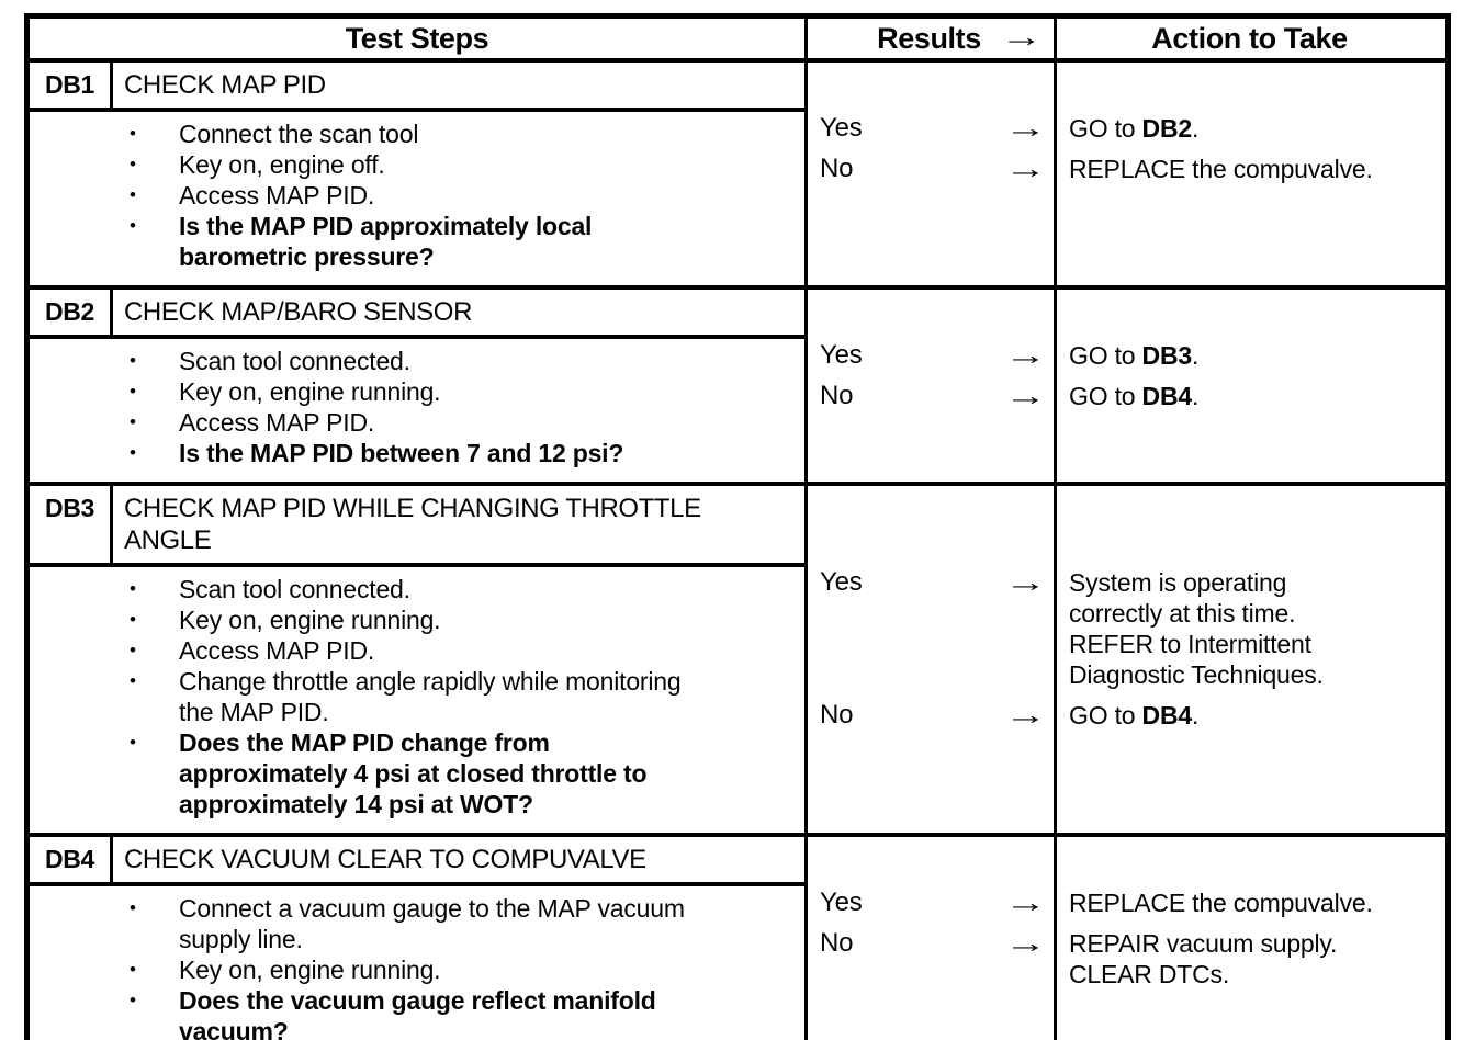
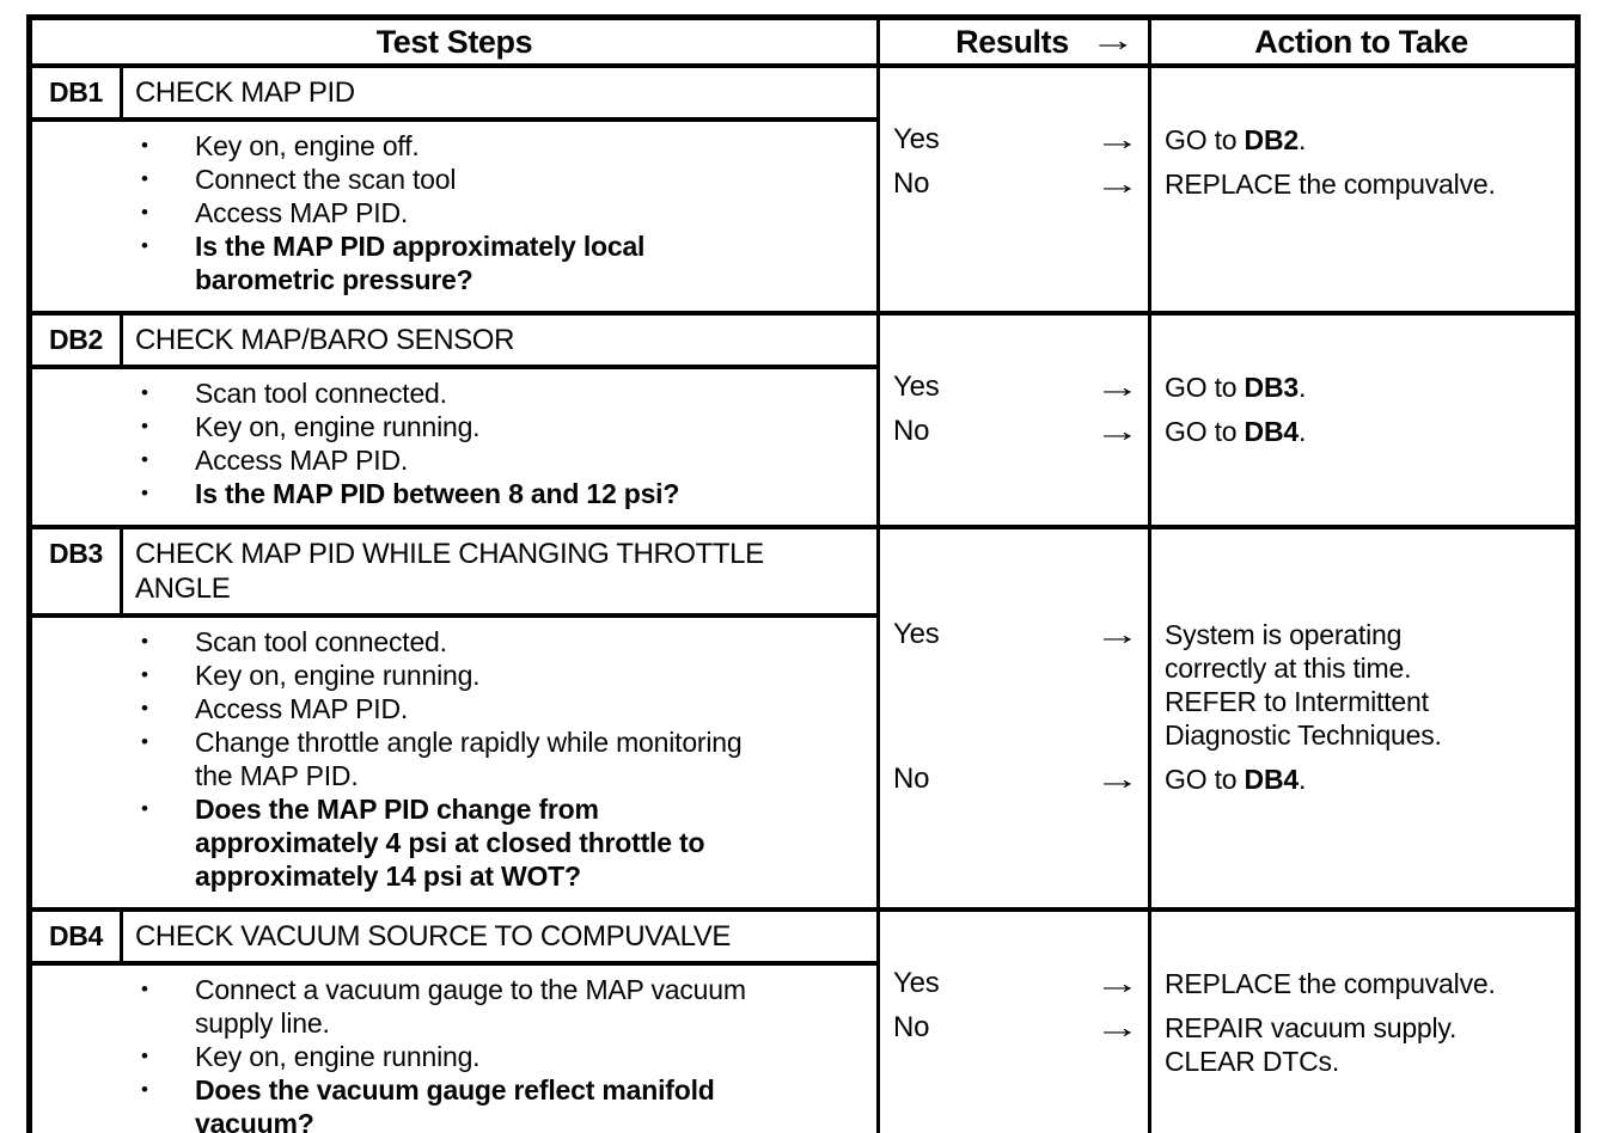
  Test Steps
  Results
  →
  Action to Take
  DB1
  CHECK MAP PID
  •
- Connect the scan tool
+ Key on, engine off.
  •
- Key on, engine off.
+ Connect the scan tool
  •
  Access MAP PID.
  •
  Is the MAP PID approximately local
  barometric pressure?
  Yes
  →
  GO to DB2.
  No
  →
  REPLACE the compuvalve.
  DB2
  CHECK MAP/BARO SENSOR
  •
  Scan tool connected.
  •
  Key on, engine running.
  •
  Access MAP PID.
  •
- Is the MAP PID between 7 and 12 psi?
+ Is the MAP PID between 8 and 12 psi?
  Yes
  →
  GO to DB3.
  No
  →
  GO to DB4.
  DB3
  CHECK MAP PID WHILE CHANGING THROTTLE
  ANGLE
  •
  Scan tool connected.
  •
  Key on, engine running.
  •
  Access MAP PID.
  •
  Change throttle angle rapidly while monitoring
  the MAP PID.
  •
  Does the MAP PID change from
  approximately 4 psi at closed throttle to
  approximately 14 psi at WOT?
  Yes
  →
  System is operating
  correctly at this time.
  REFER to Intermittent
  Diagnostic Techniques.
  No
  →
  GO to DB4.
  DB4
- CHECK VACUUM CLEAR TO COMPUVALVE
+ CHECK VACUUM SOURCE TO COMPUVALVE
  •
  Connect a vacuum gauge to the MAP vacuum
  supply line.
  •
  Key on, engine running.
  •
  Does the vacuum gauge reflect manifold
  vacuum?
  Yes
  →
  REPLACE the compuvalve.
  No
  →
  REPAIR vacuum supply.
  CLEAR DTCs.
